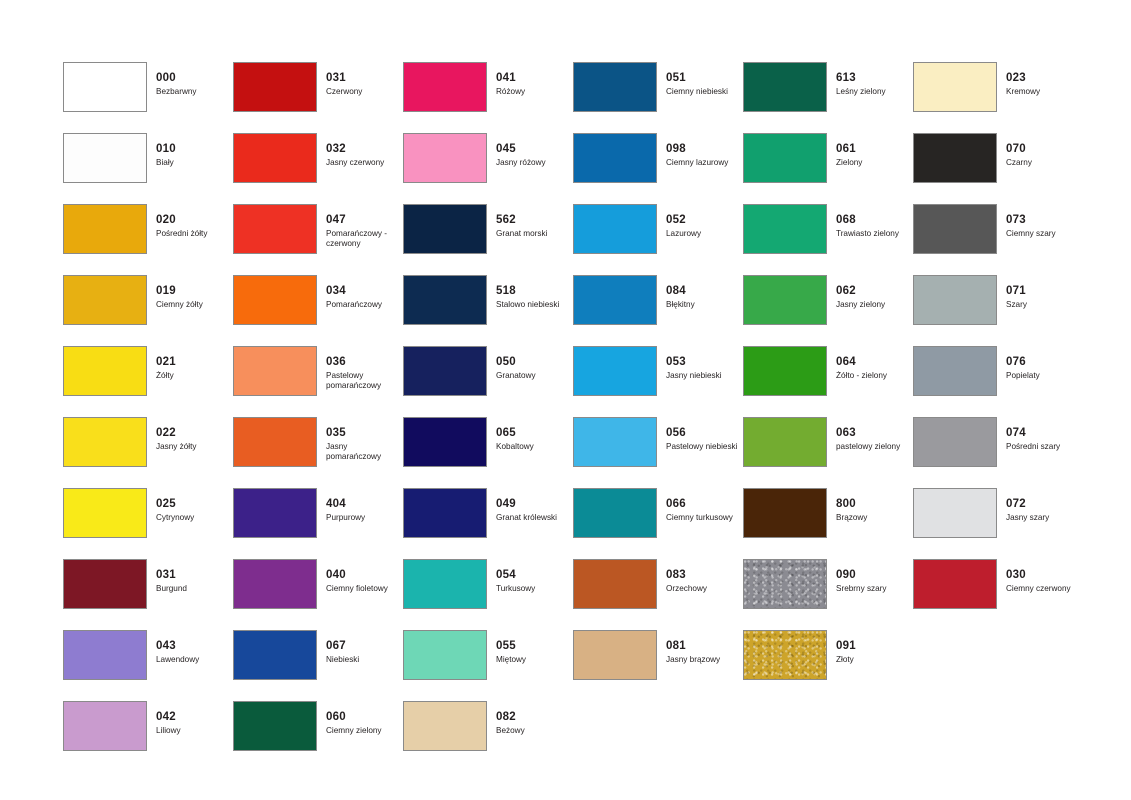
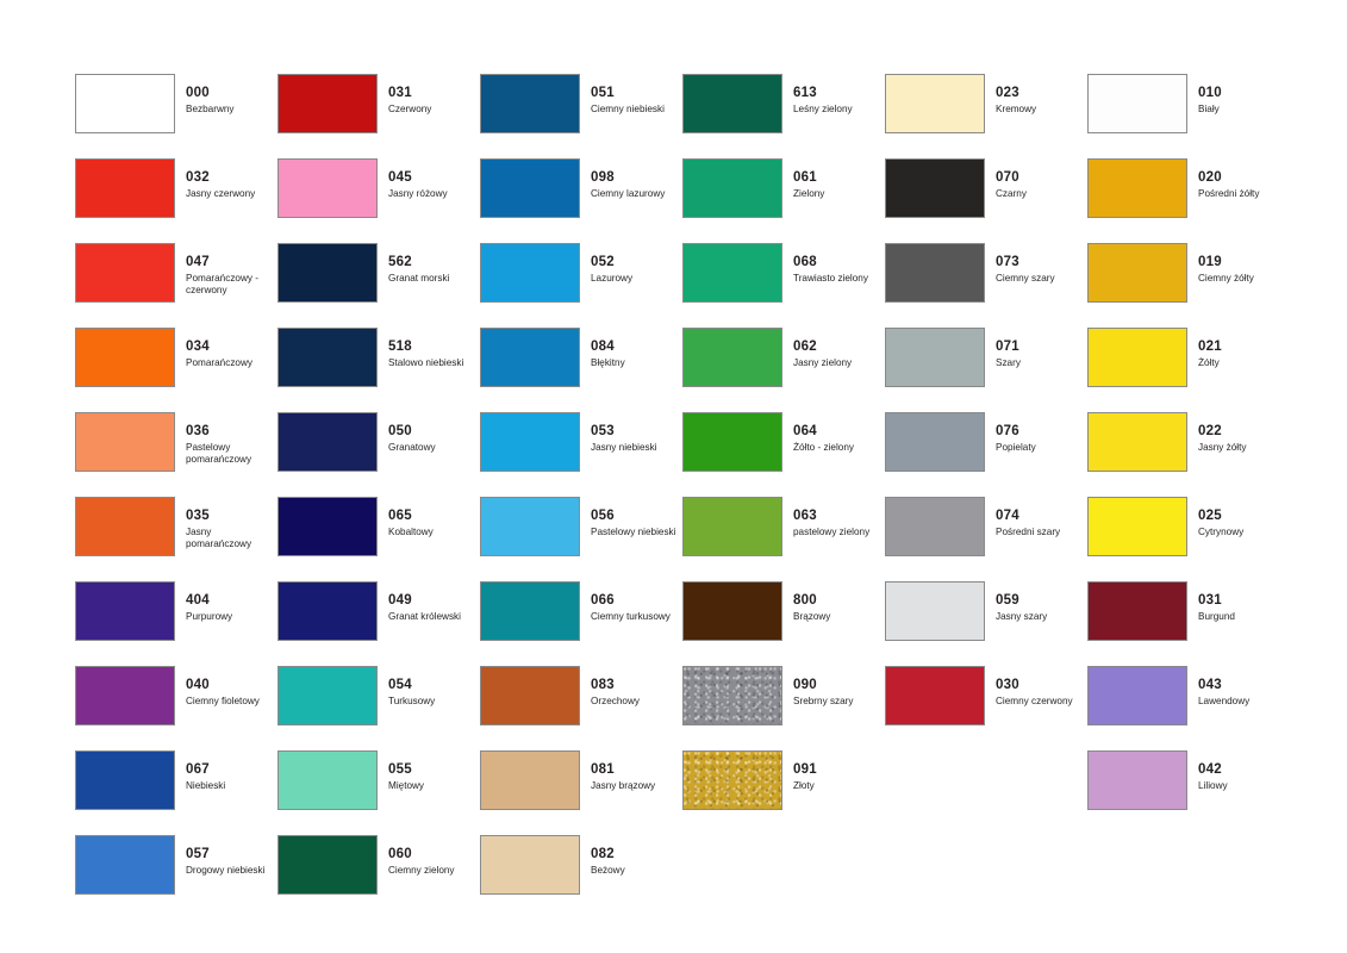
  000
  Bezbarwny
  031
  Czerwony
- 041
- Różowy
  051
  Ciemny niebieski
  613
  Leśny zielony
  023
  Kremowy
  010
  Biały
  032
  Jasny czerwony
  045
  Jasny różowy
  098
  Ciemny lazurowy
  061
  Zielony
  070
  Czarny
  020
  Pośredni żółty
  047
  Pomarańczowy -czerwony
  562
  Granat morski
  052
  Lazurowy
  068
  Trawiasto zielony
  073
  Ciemny szary
  019
  Ciemny żółty
  034
  Pomarańczowy
  518
  Stalowo niebieski
  084
  Błękitny
  062
  Jasny zielony
  071
  Szary
  021
  Żółty
  036
  Pastelowy pomarańczowy
  050
  Granatowy
  053
  Jasny niebieski
  064
  Żółto - zielony
  076
  Popielaty
  022
  Jasny żółty
  035
  Jasny pomarańczowy
  065
  Kobaltowy
  056
  Pastelowy niebieski
  063
  pastelowy zielony
  074
  Pośredni szary
  025
  Cytrynowy
  404
  Purpurowy
  049
  Granat królewski
  066
  Ciemny turkusowy
  800
  Brązowy
- 072
+ 059
  Jasny szary
  031
  Burgund
  040
  Ciemny fioletowy
  054
  Turkusowy
  083
  Orzechowy
  090
  Srebrny szary
  030
  Ciemny czerwony
  043
  Lawendowy
  067
  Niebieski
  055
  Miętowy
  081
  Jasny brązowy
  091
  Złoty
  042
  Liliowy
+ 057
+ Drogowy niebieski
  060
  Ciemny zielony
  082
  Beżowy
